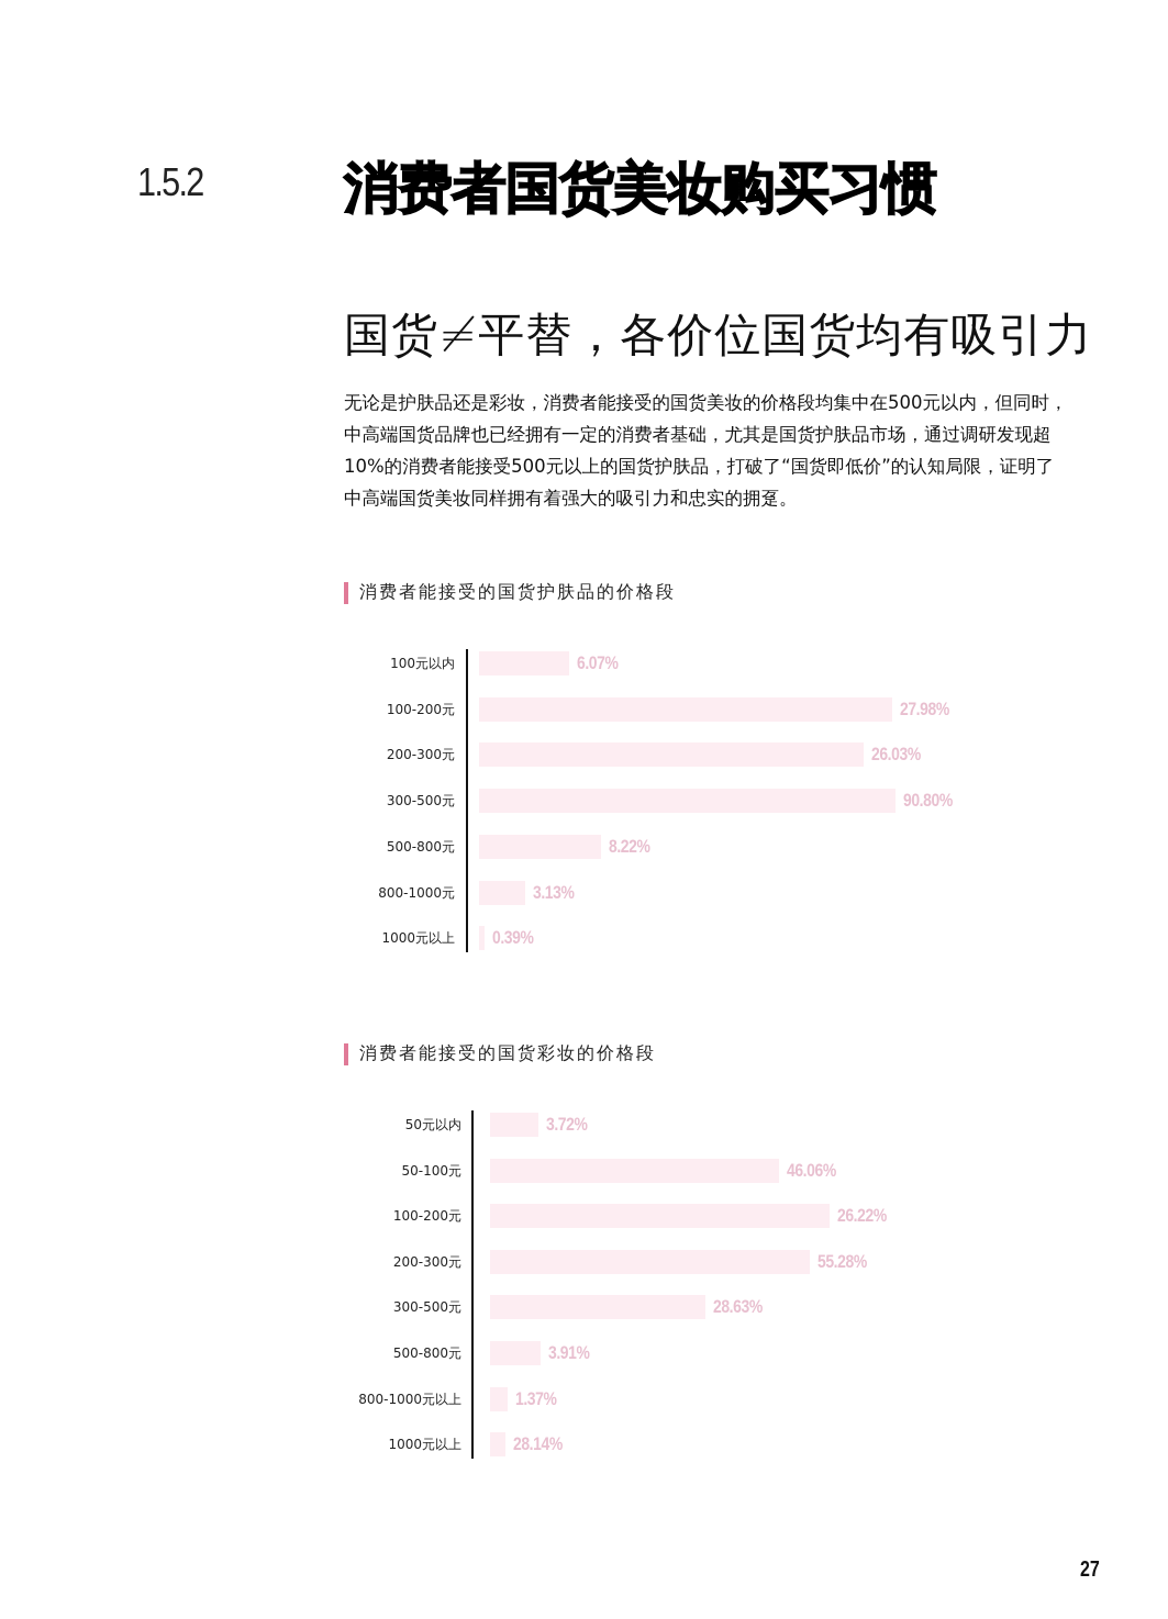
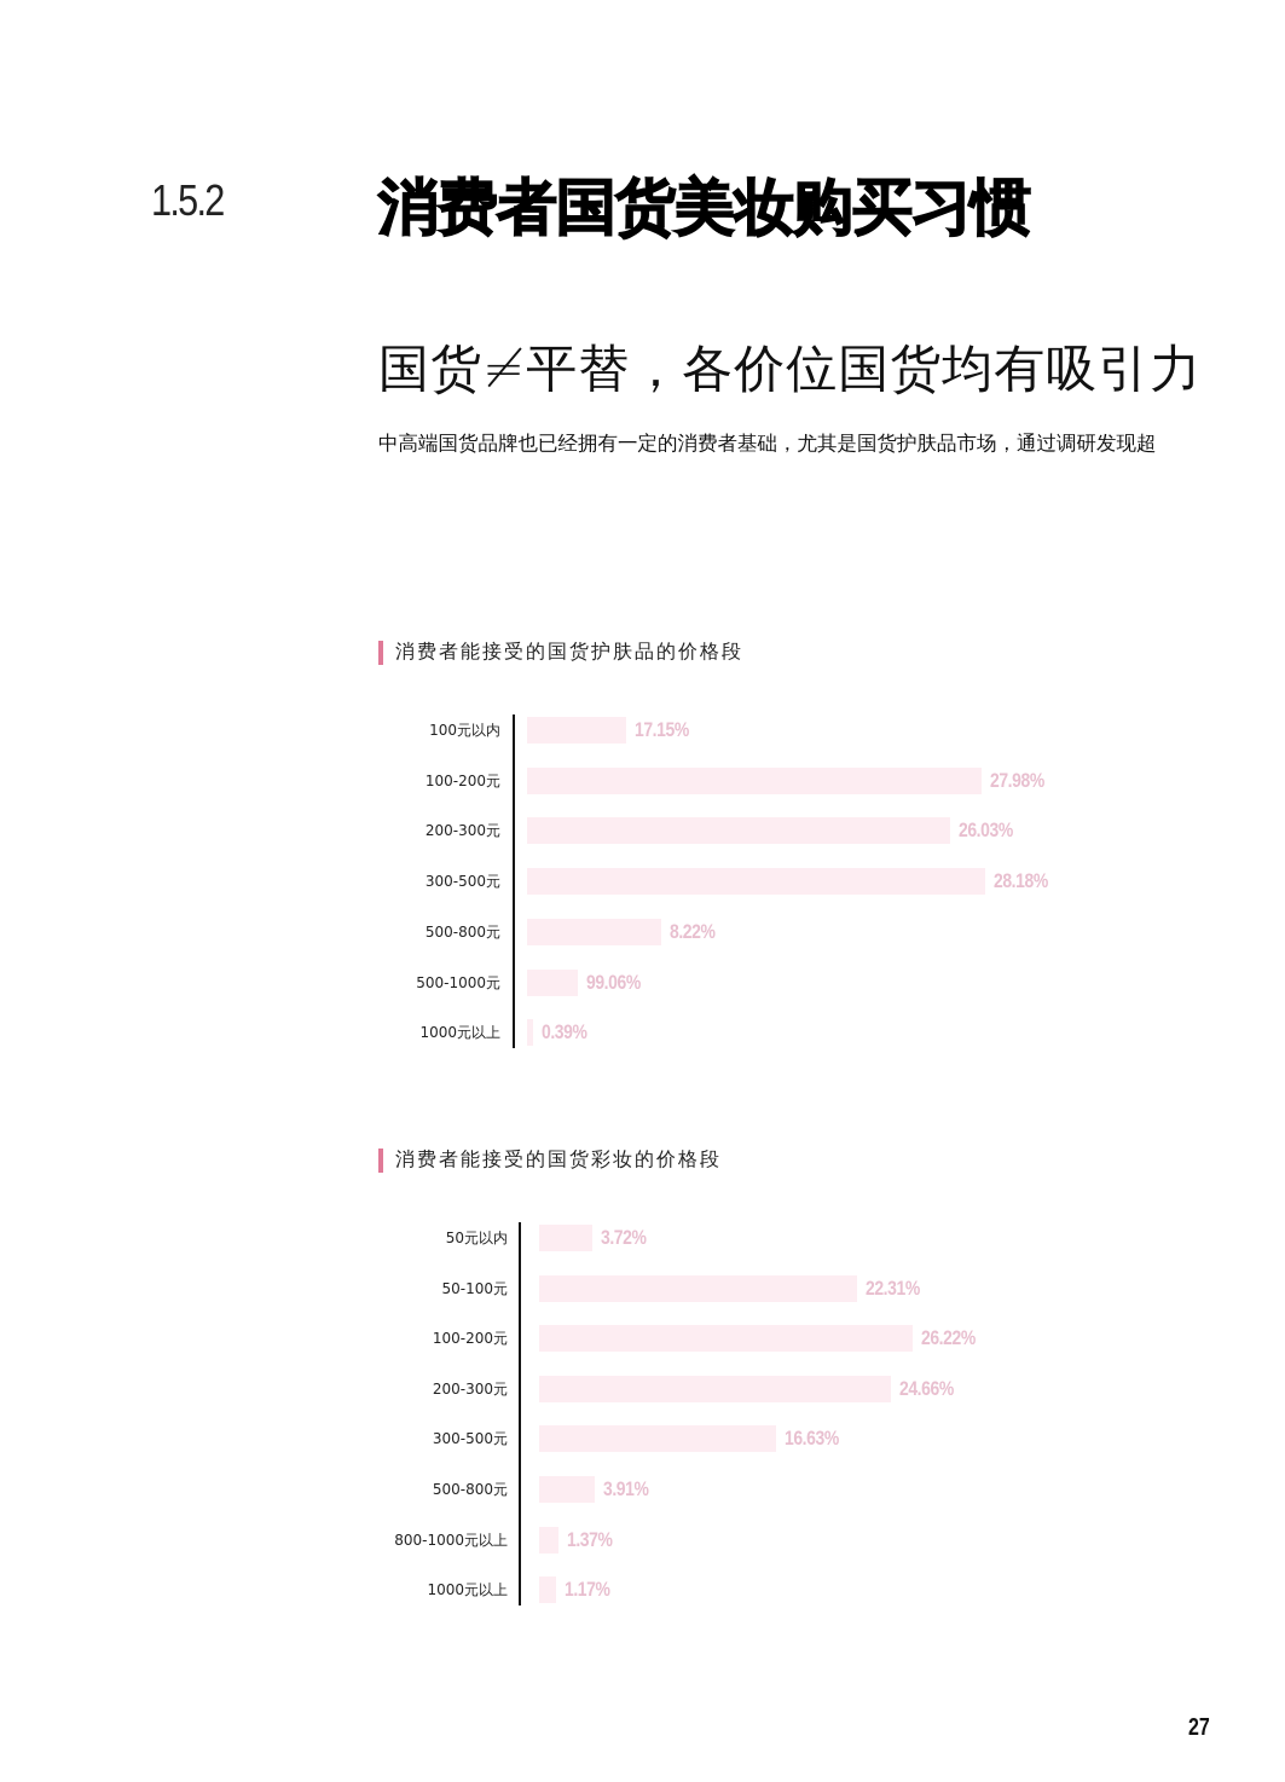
  1.5.2
  消费者国货美妆购买习惯
  国货≠平替，各价位国货均有吸引力
- 无论是护肤品还是彩妆，消费者能接受的国货美妆的价格段均集中在500元以内，但同时，
  中高端国货品牌也已经拥有一定的消费者基础，尤其是国货护肤品市场，通过调研发现超
- 10%的消费者能接受500元以上的国货护肤品，打破了“国货即低价”的认知局限，证明了
- 中高端国货美妆同样拥有着强大的吸引力和忠实的拥趸。
  消费者能接受的国货护肤品的价格段
  100元以内
- 6.07%
+ 17.15%
  100-200元
  27.98%
  200-300元
  26.03%
  300-500元
- 90.80%
+ 28.18%
  500-800元
  8.22%
- 800-1000元
+ 500-1000元
- 3.13%
+ 99.06%
  1000元以上
  0.39%
  消费者能接受的国货彩妆的价格段
  50元以内
  3.72%
  50-100元
- 46.06%
+ 22.31%
  100-200元
  26.22%
  200-300元
- 55.28%
+ 24.66%
  300-500元
- 28.63%
+ 16.63%
  500-800元
  3.91%
  800-1000元以上
  1.37%
  1000元以上
- 28.14%
+ 1.17%
  27
